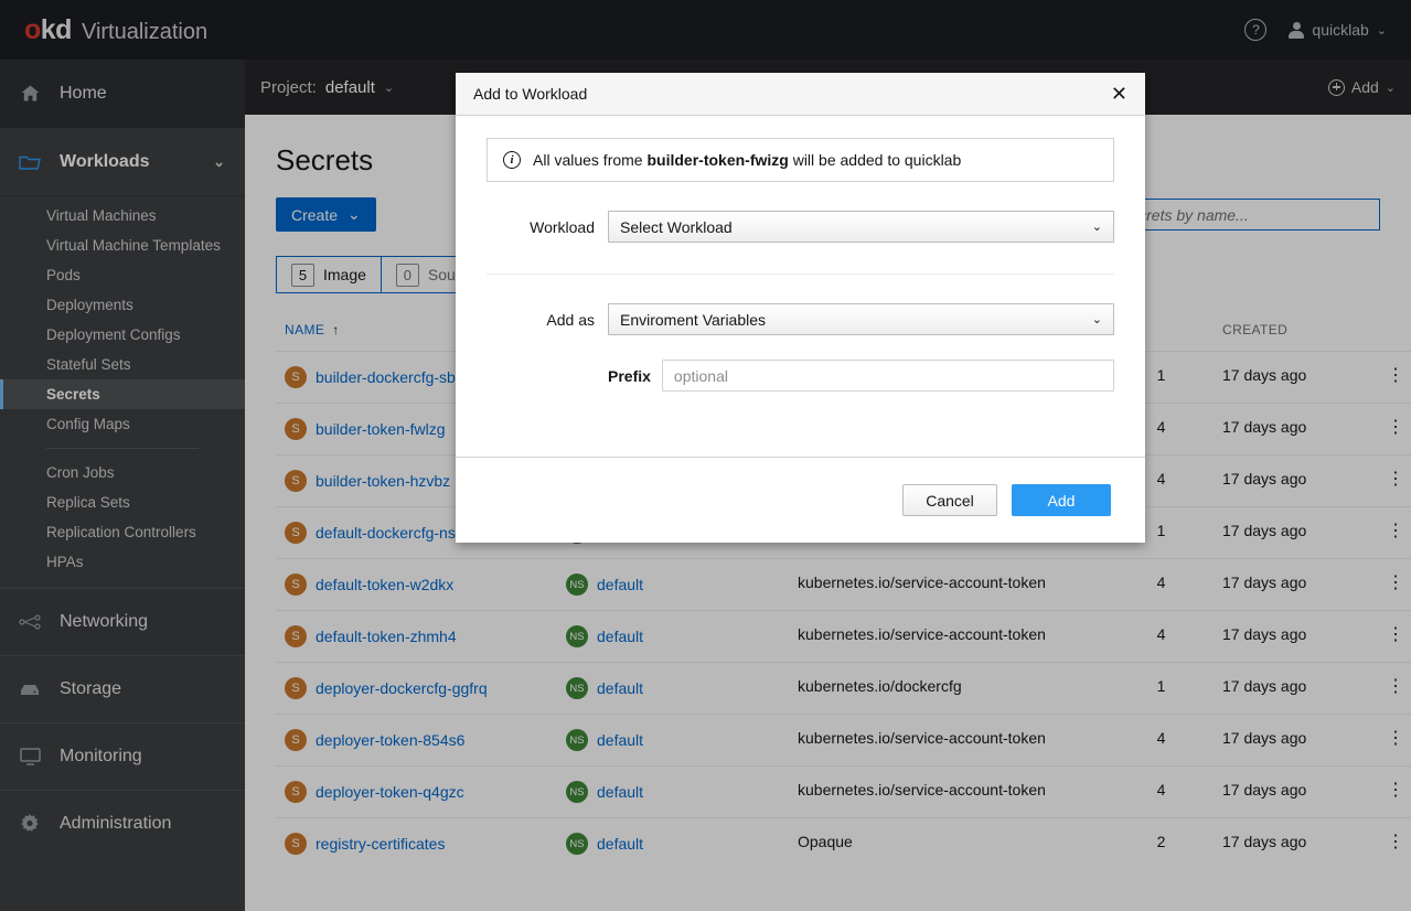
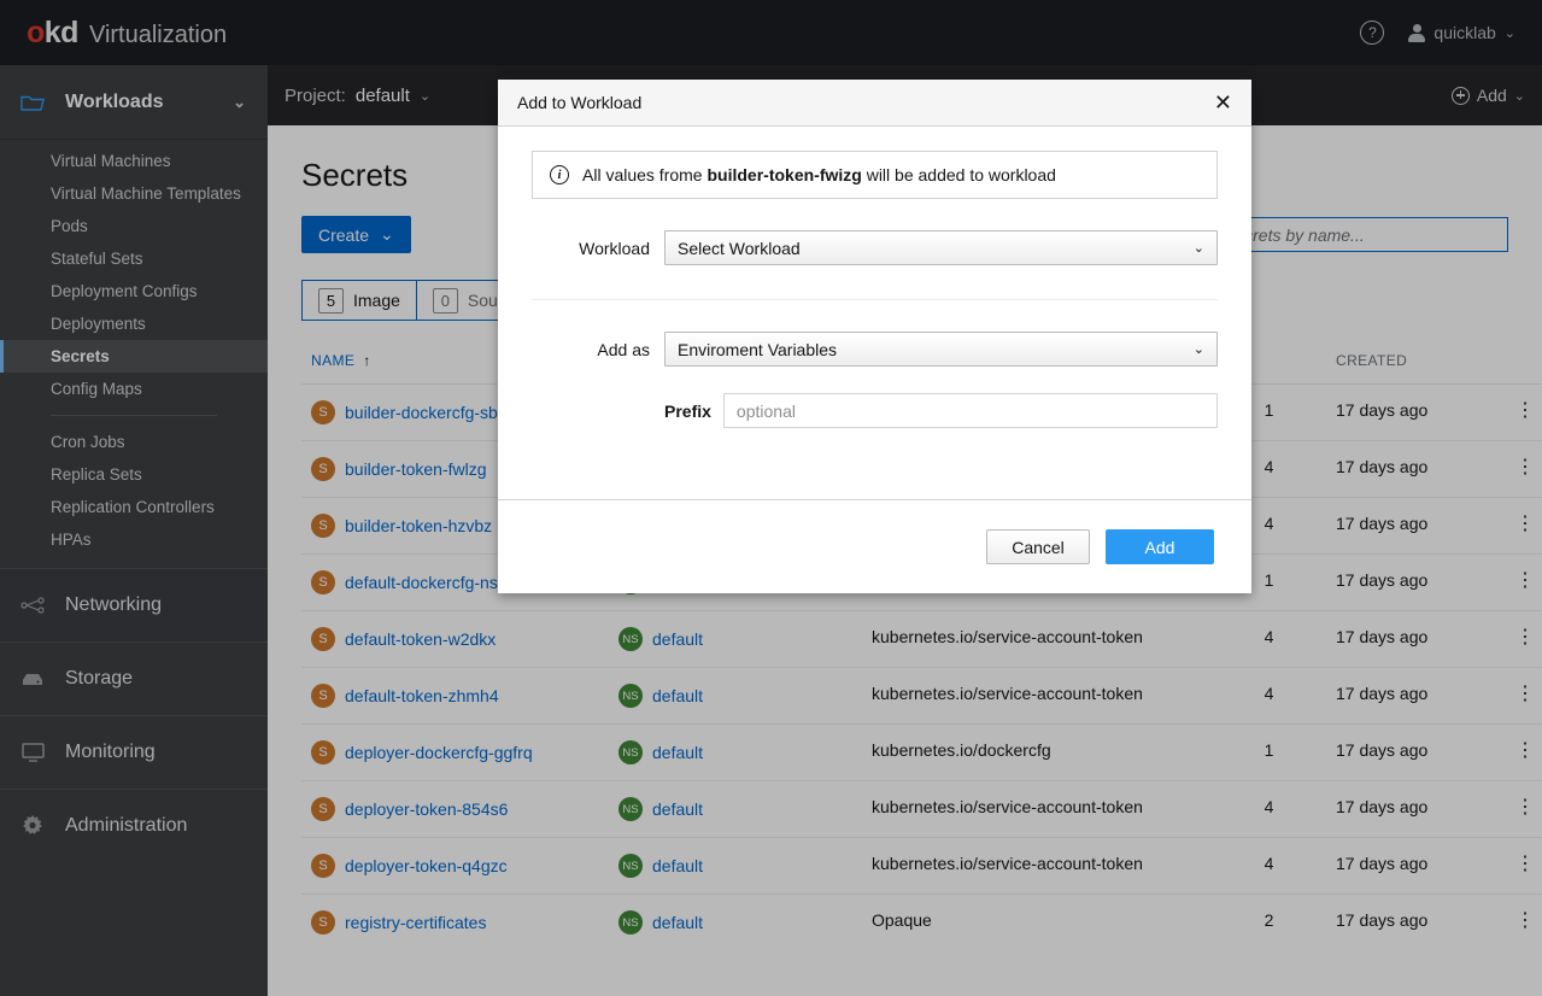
  okd
  Virtualization
  ?
  quicklab
  ⌄
- Home
  Workloads
  ⌄
  Virtual Machines
  Virtual Machine Templates
  Pods
- Deployments
+ Stateful Sets
  Deployment Configs
- Stateful Sets
+ Deployments
  Secrets
  Config Maps
  Cron Jobs
  Replica Sets
  Replication Controllers
  HPAs
  Networking
  Storage
  Monitoring
  Administration
  Project:
  default
  ⌄
  Add
  ⌄
  Secrets
  Create
  ⌄
  rets by name...
  5
  Image
  0
  NAME ↑				CREATED
  S default-token-w2dkx	NS default	kubernetes.io/service-account-token	4	17 days ago	⋮
  S default-token-zhmh4	NS default	kubernetes.io/service-account-token	4	17 days ago	⋮
  S deployer-dockercfg-ggfrq	NS default	kubernetes.io/dockercfg	1	17 days ago	⋮
  S deployer-token-854s6	NS default	kubernetes.io/service-account-token	4	17 days ago	⋮
  S deployer-token-q4gzc	NS default	kubernetes.io/service-account-token	4	17 days ago	⋮
  S registry-certificates	NS default	Opaque	2	17 days ago	⋮
  Add to Workload
  ✕
  i
- All values frome builder-token-fwizg will be added to quicklab
+ All values frome builder-token-fwizg will be added to workload
  Workload
  Select Workload
  ⌄
  Add as
  Enviroment Variables
  ⌄
  Prefix
  optional
  Cancel
  Add
